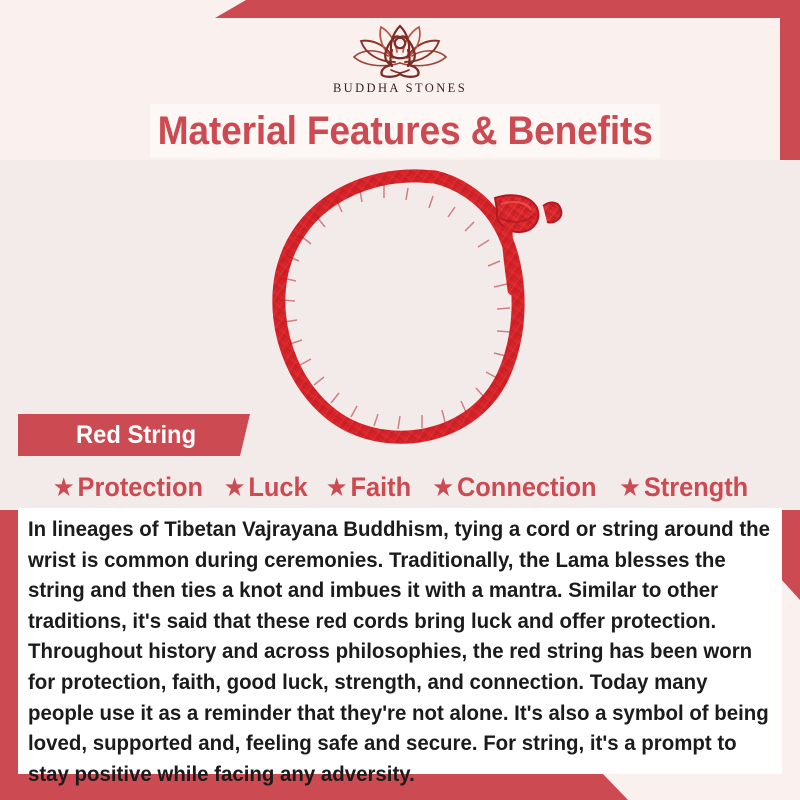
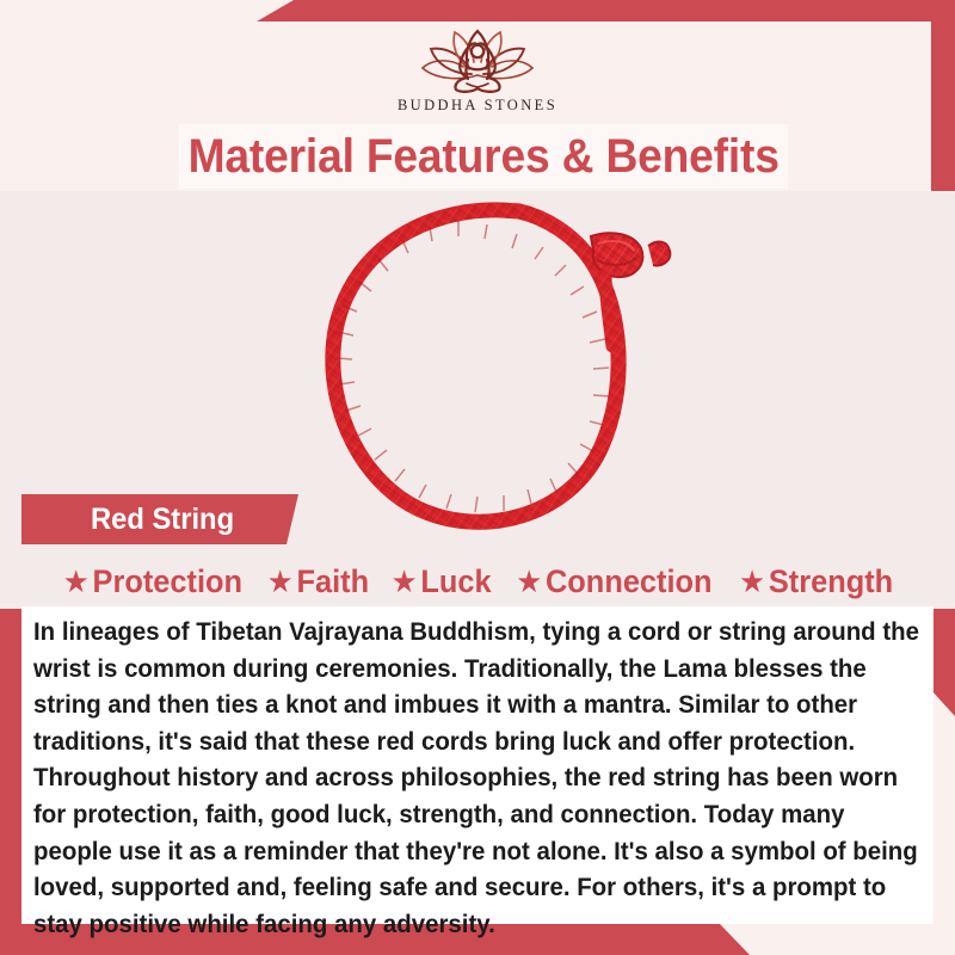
  BUDDHA STONES
  Material Features & Benefits
  Red String
  ★
  Protection
  ★
- Luck
+ Faith
  ★
- Faith
+ Luck
  ★
  Connection
  ★
  Strength
- In lineages of Tibetan Vajrayana Buddhism, tying a cord or string around the wrist is common during ceremonies. Traditionally, the Lama blesses the string and then ties a knot and imbues it with a mantra. Similar to other traditions, it's said that these red cords bring luck and offer protection. Throughout history and across philosophies, the red string has been worn for protection, faith, good luck, strength, and connection. Today many people use it as a reminder that they're not alone. It's also a symbol of being loved, supported and, feeling safe and secure. For string, it's a prompt to stay positive while facing any adversity.
+ In lineages of Tibetan Vajrayana Buddhism, tying a cord or string around the wrist is common during ceremonies. Traditionally, the Lama blesses the string and then ties a knot and imbues it with a mantra. Similar to other traditions, it's said that these red cords bring luck and offer protection. Throughout history and across philosophies, the red string has been worn for protection, faith, good luck, strength, and connection. Today many people use it as a reminder that they're not alone. It's also a symbol of being loved, supported and, feeling safe and secure. For others, it's a prompt to stay positive while facing any adversity.
